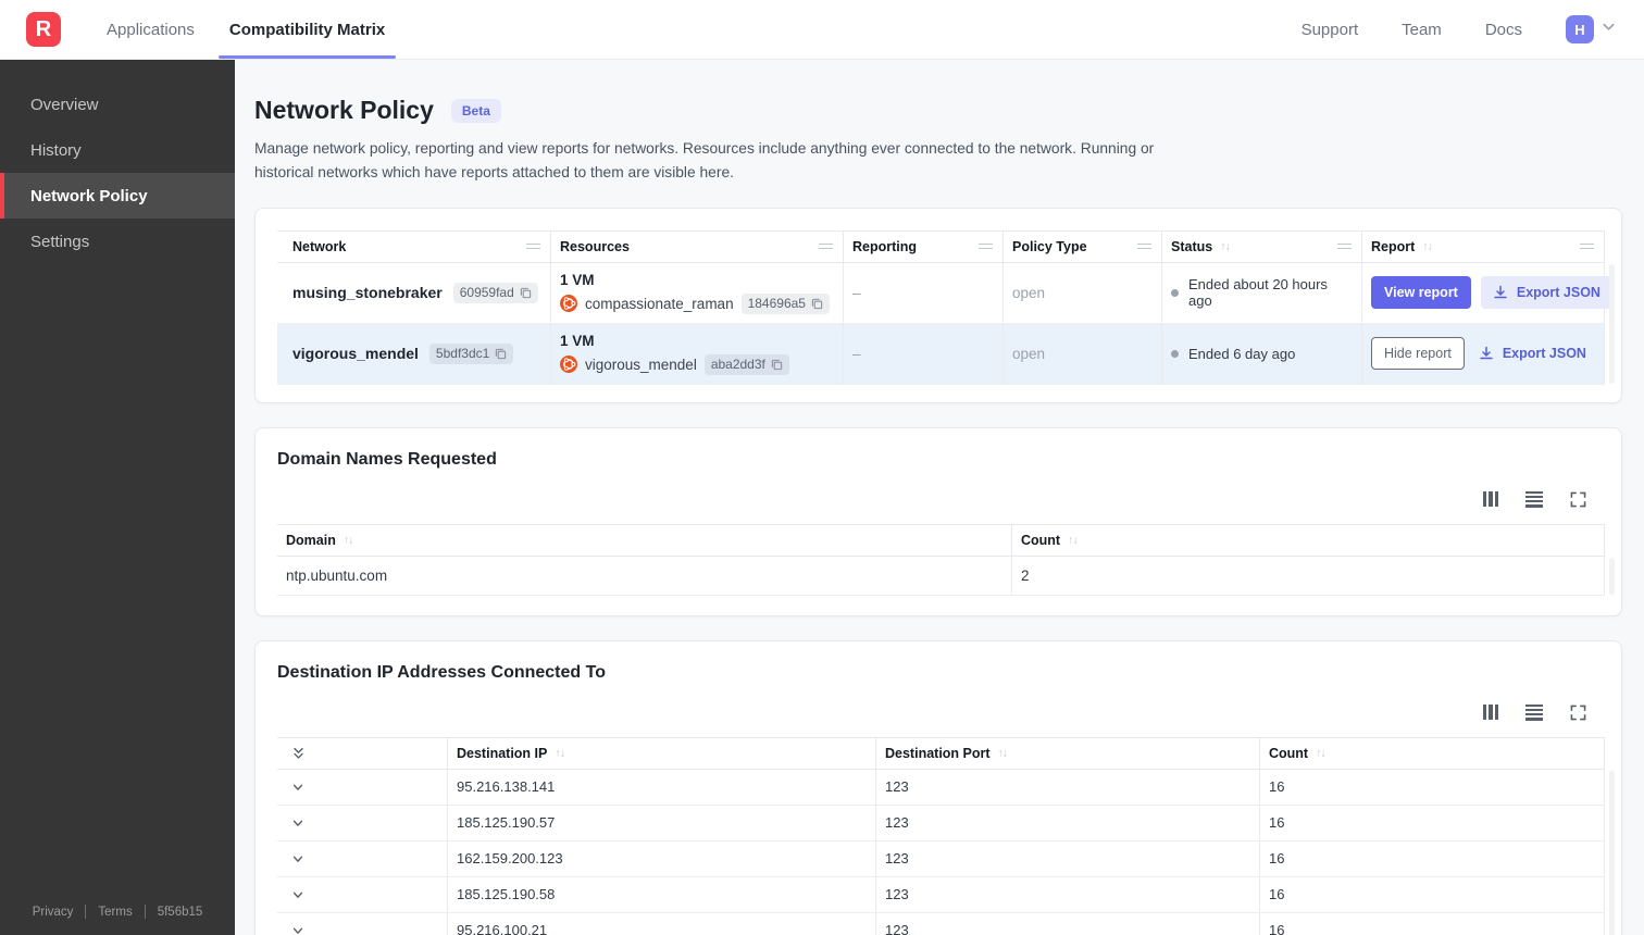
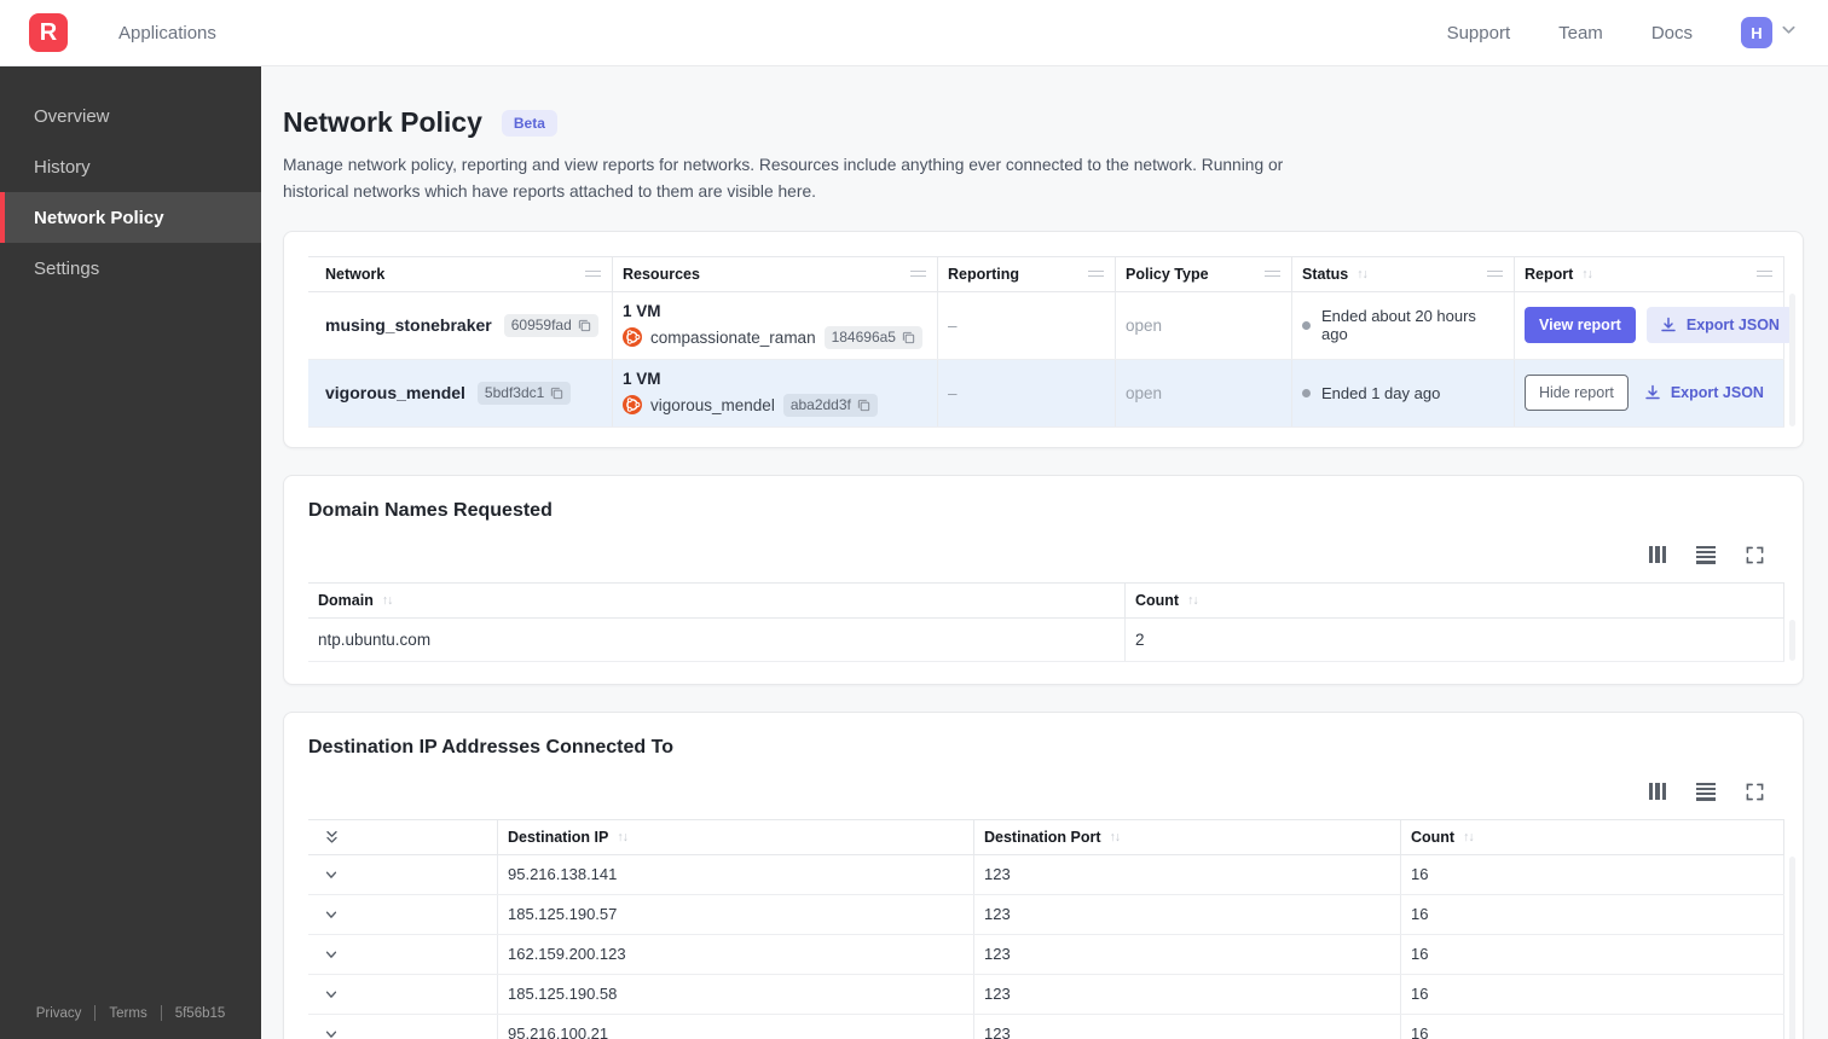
  R
  Applications
- Compatibility Matrix
  Support
  Team
  Docs
  H
  Overview
  History
  Network Policy
  Settings
  Privacy
  Terms
  5f56b15
  Network Policy
  Beta
  Manage network policy, reporting and view reports for networks. Resources include anything ever connected to the network. Running or historical networks which have reports attached to them are visible here.
  Network
  Resources
  Reporting
  Policy Type
  Status
  ↑↓
  Report
  ↑↓
  musing_stonebraker
  60959fad
  1 VM
  compassionate_raman
  184696a5
  –
  open
  Ended about 20 hours ago
  View report
  Export JSON
  vigorous_mendel
  5bdf3dc1
  1 VM
  vigorous_mendel
  aba2dd3f
  –
  open
- Ended 6 day ago
+ Ended 1 day ago
  Hide report
  Export JSON
  Domain Names Requested
  Domain
  ↑↓
  Count
  ↑↓
  ntp.ubuntu.com
  2
  Destination IP Addresses Connected To
  Destination IP
  ↑↓
  Destination Port
  ↑↓
  Count
  ↑↓
  95.216.138.141
  123
  16
  185.125.190.57
  123
  16
  162.159.200.123
  123
  16
  185.125.190.58
  123
  16
  95.216.100.21
  123
  16
